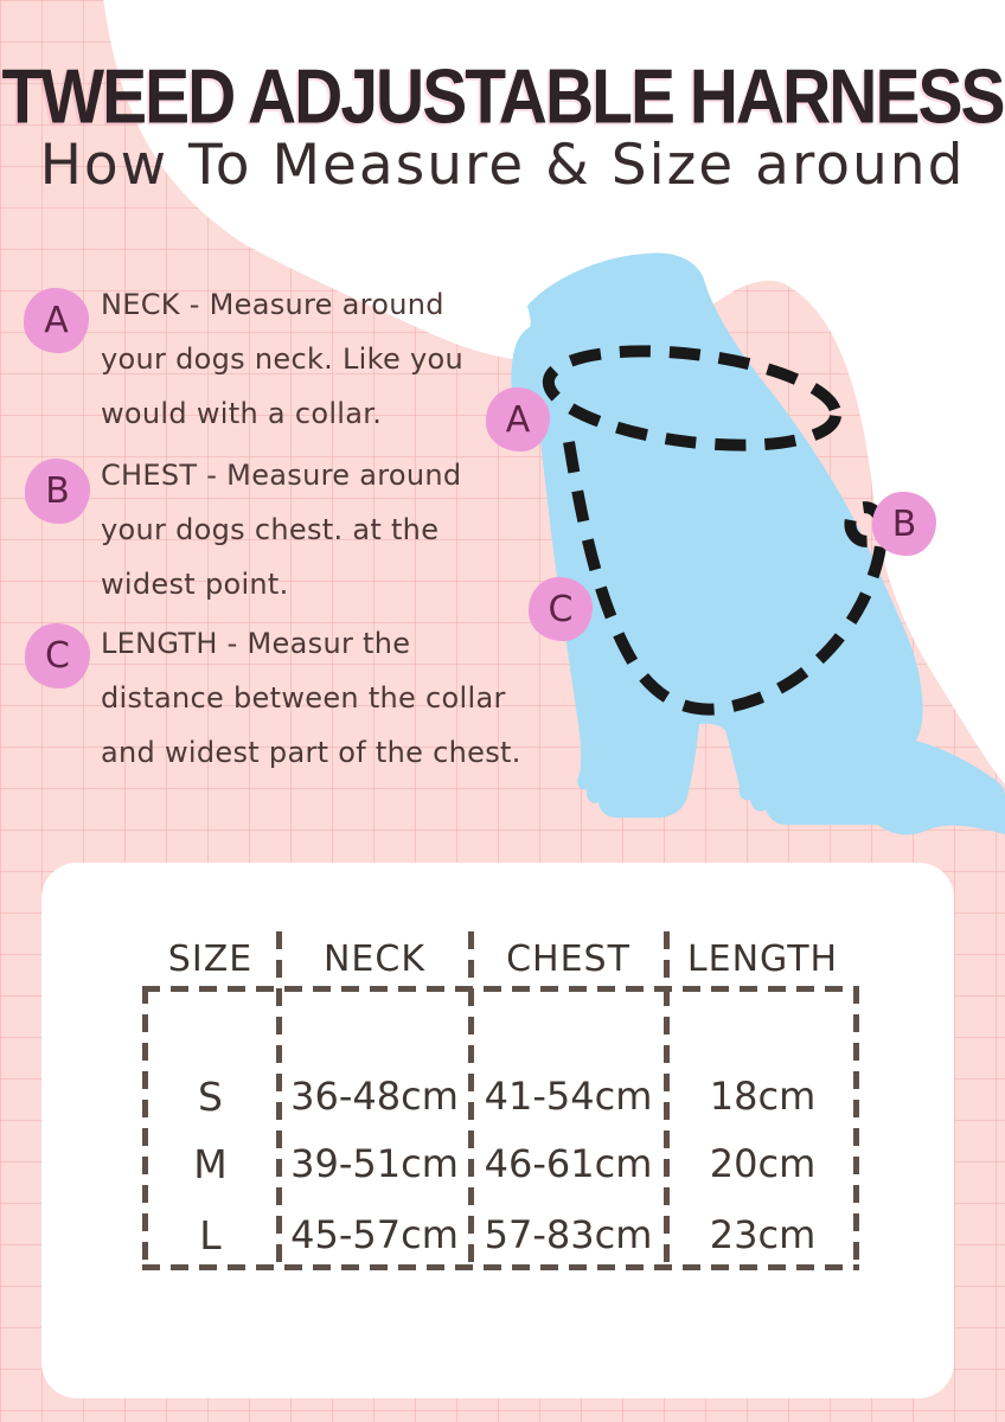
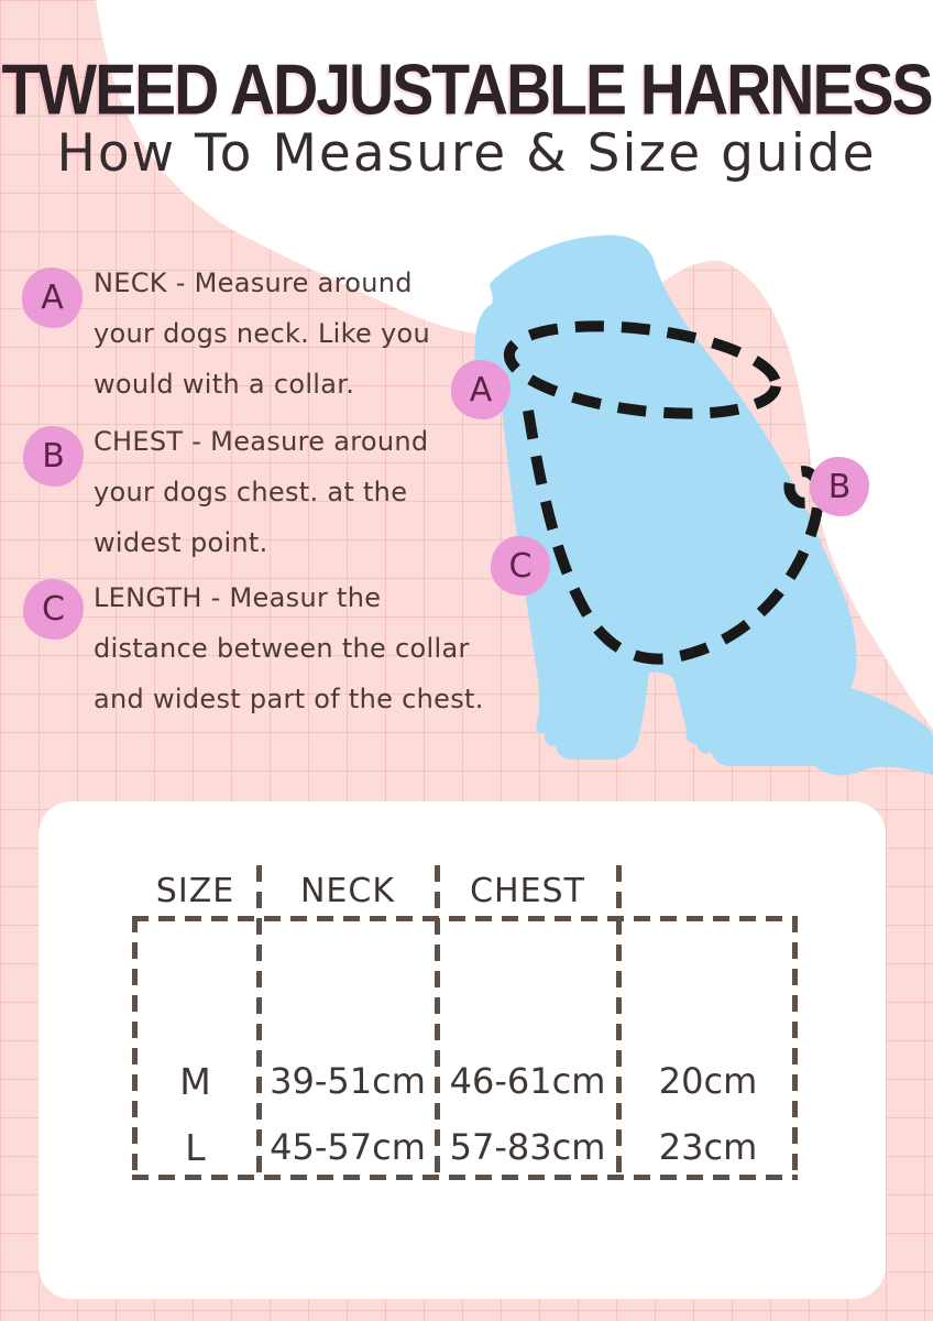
  TWEED ADJUSTABLE HARNESS
- How To Measure & Size around
+ How To Measure & Size guide
  A
  NECK - Measure around
  your dogs neck. Like you
  would with a collar.
  B
  CHEST - Measure around
  your dogs chest. at the
  widest point.
  C
  LENGTH - Measur the
  distance between the collar
  and widest part of the chest.
  A
  B
  C
  SIZE
  NECK
  CHEST
- LENGTH
- S
- 36-48cm
- 41-54cm
- 18cm
  M
  39-51cm
  46-61cm
  20cm
  L
  45-57cm
  57-83cm
  23cm
